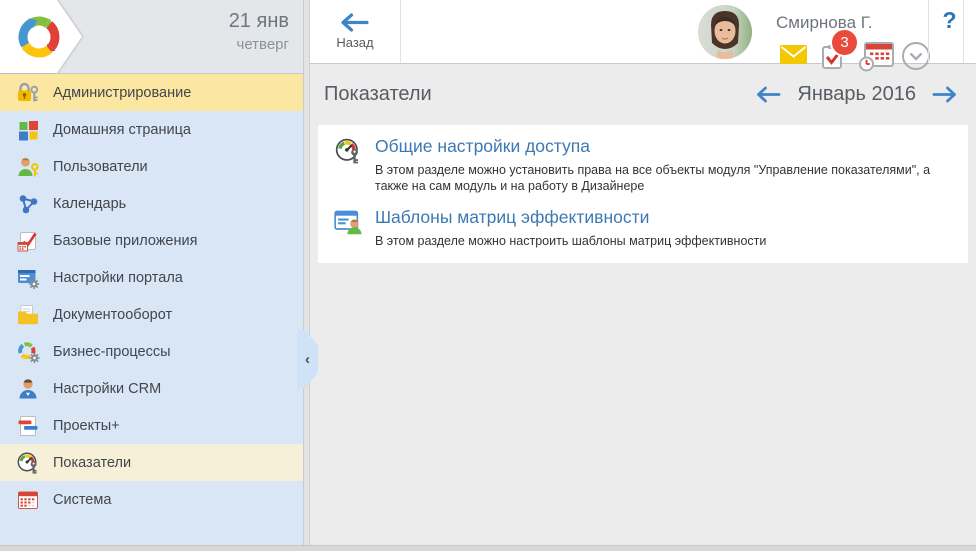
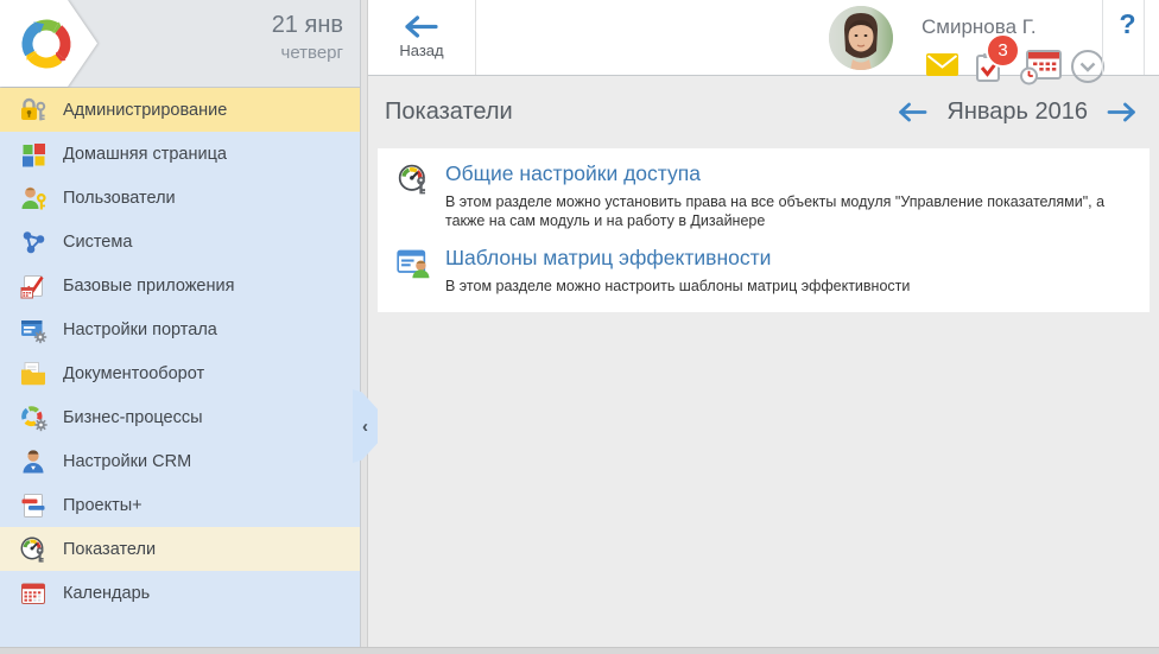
  21 янв
  четверг
  Администрирование
  Домашняя страница
  Пользователи
- Календарь
+ Система
  Базовые приложения
  Настройки портала
  Документооборот
  Бизнес-процессы
  Настройки CRM
  Проекты+
  Показатели
- Система
+ Календарь
  ‹
  Назад
  Смирнова Г.
  3
  ?
  Показатели
  Январь 2016
  Общие настройки доступа
  В этом разделе можно установить права на все объекты модуля "Управление показателями", а также на сам модуль и на работу в Дизайнере
  Шаблоны матриц эффективности
  В этом разделе можно настроить шаблоны матриц эффективности
